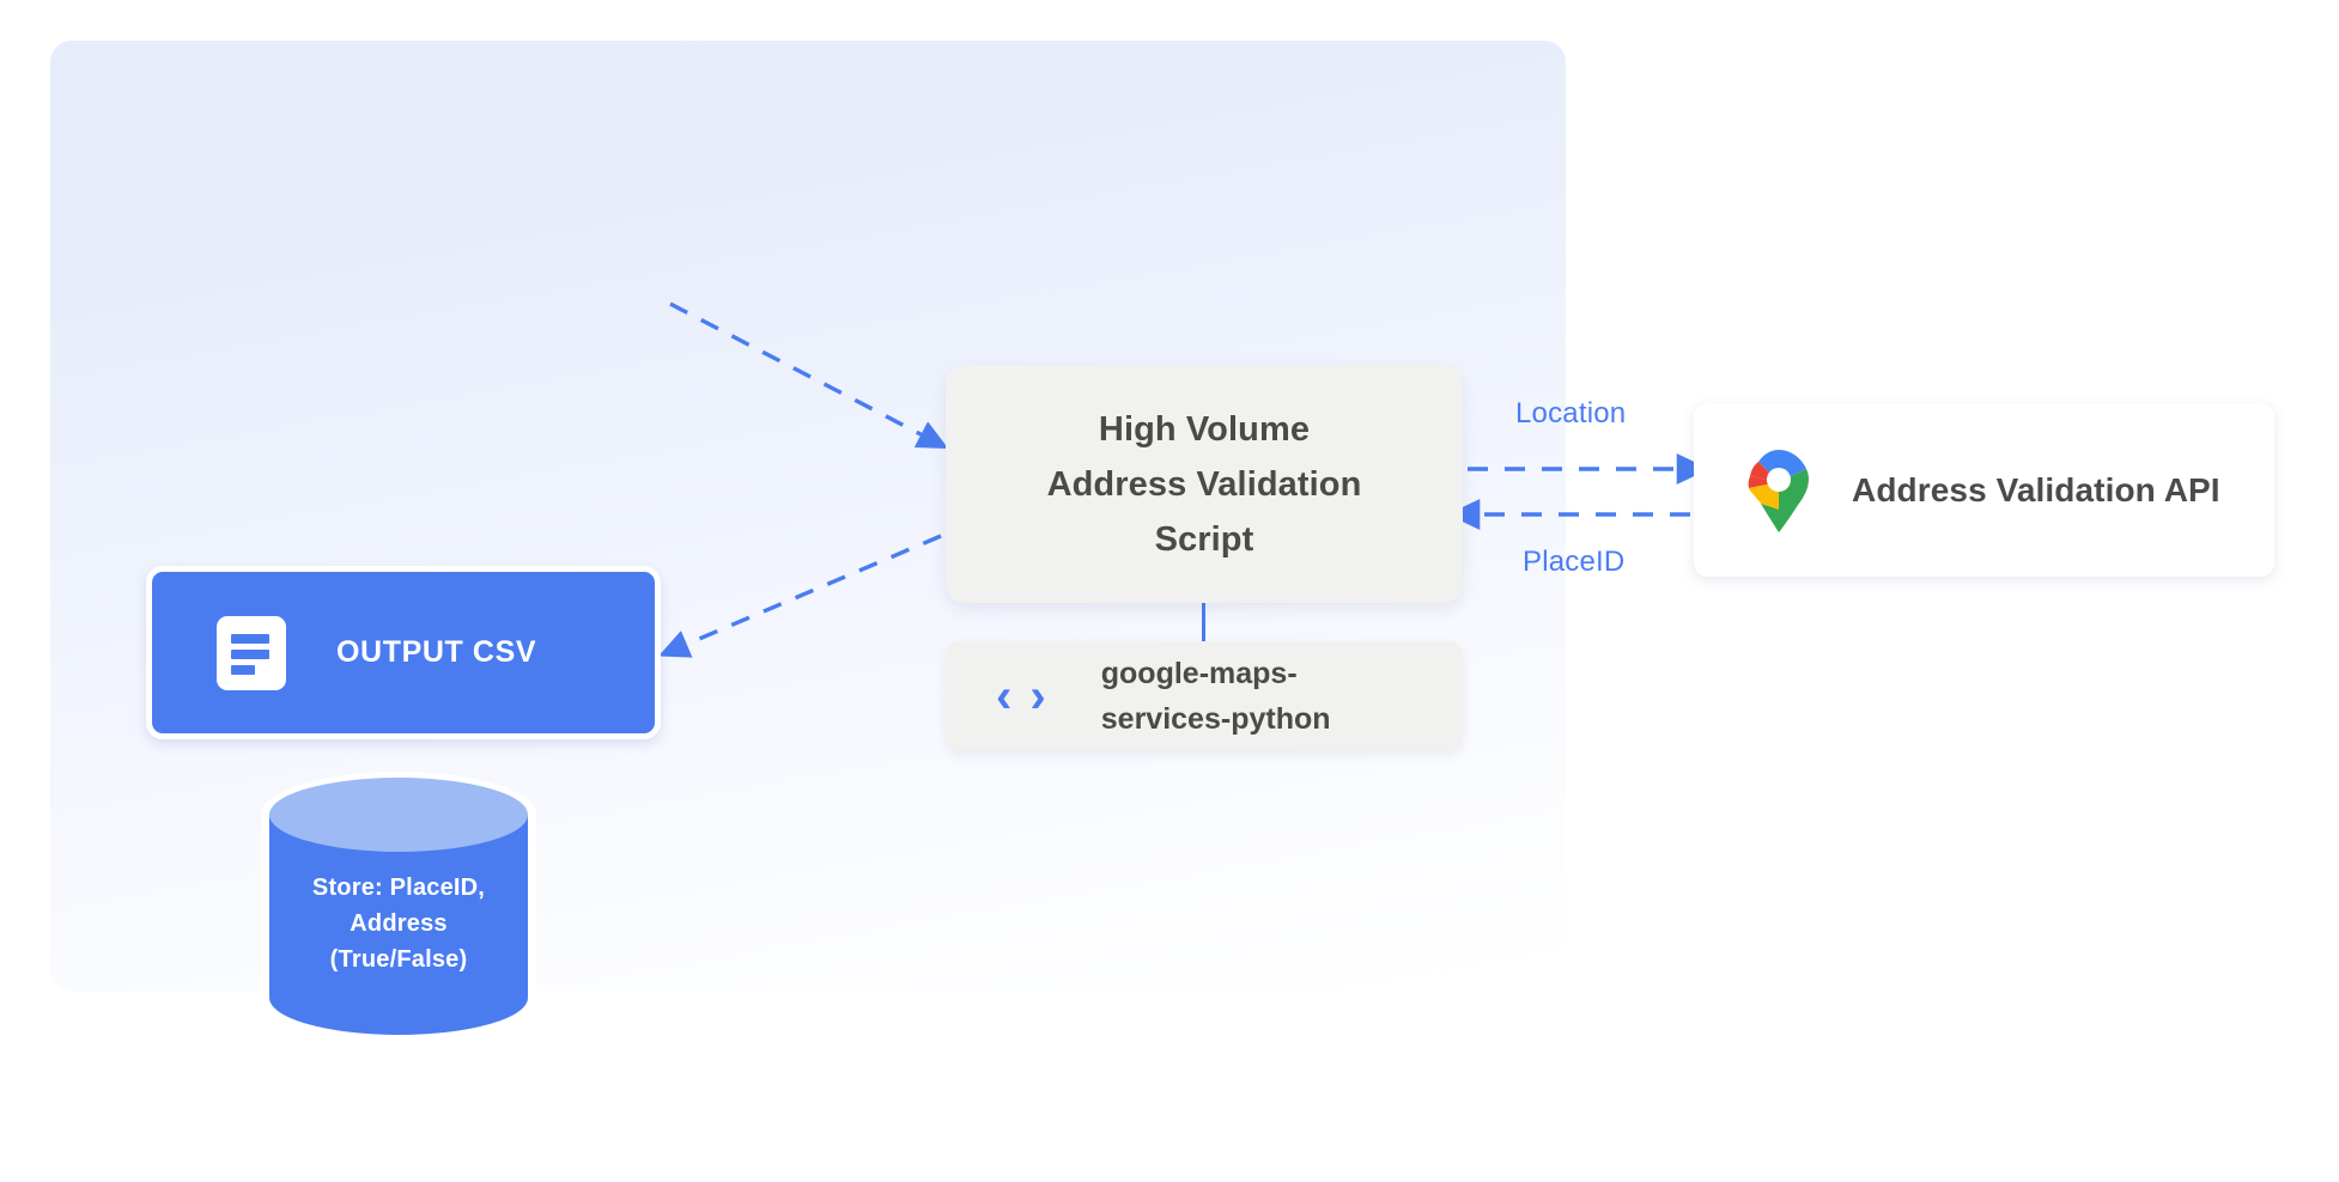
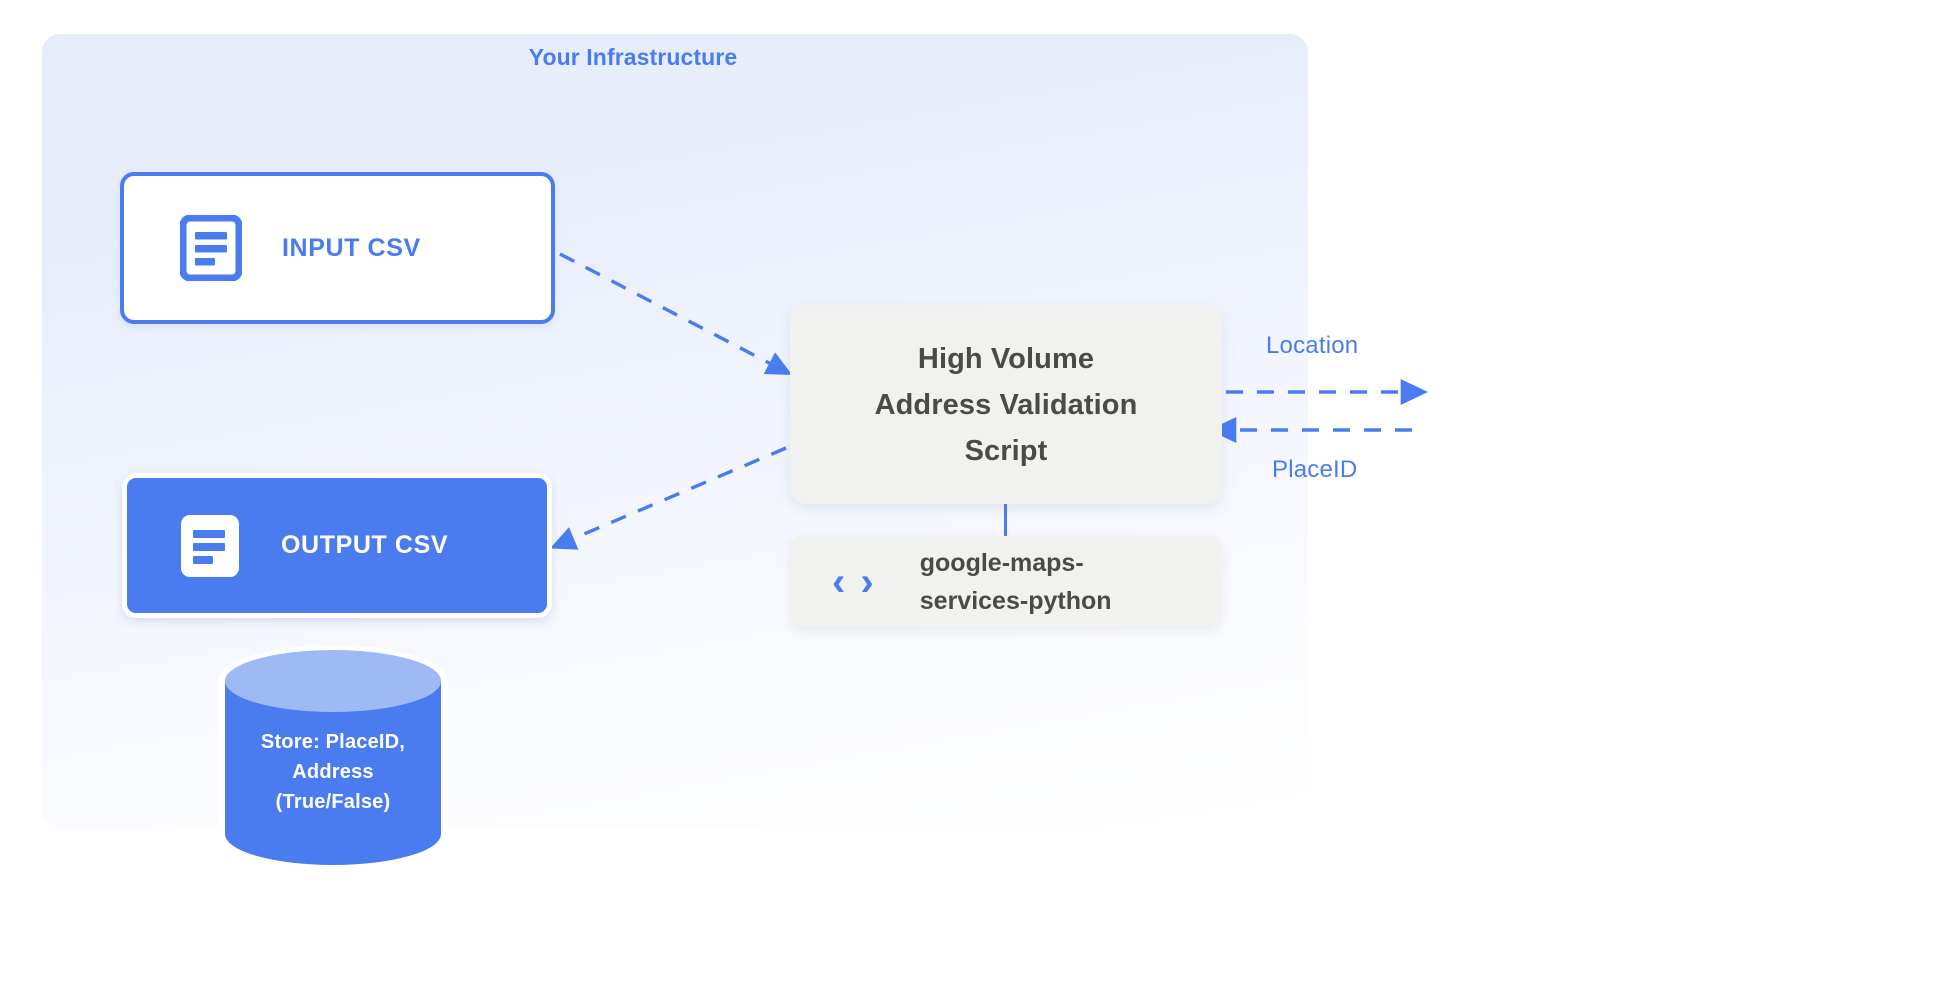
+ Your Infrastructure
+ INPUT CSV
  OUTPUT CSV
  Store: PlaceID,
  Address
  (True/False)
  High Volume
  Address Validation
  Script
  ‹ ›
  google-maps-
  services-python
- Address Validation API
  Location
  PlaceID
